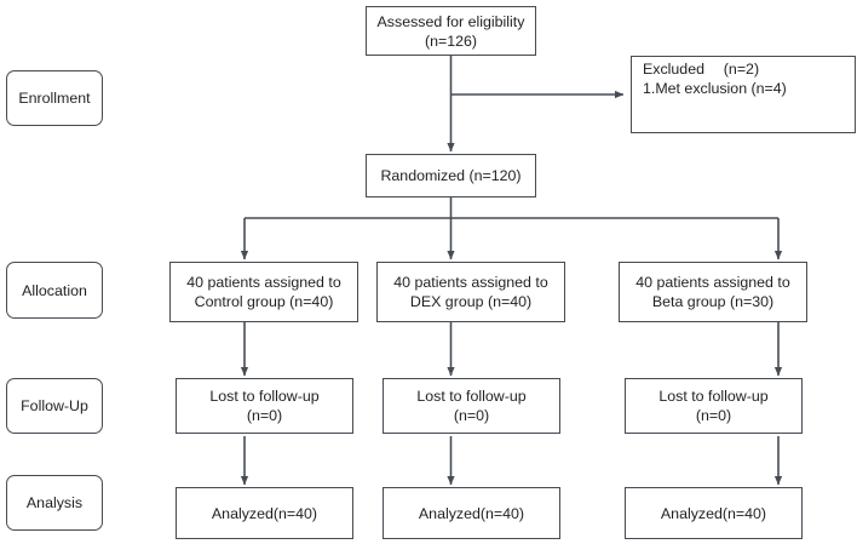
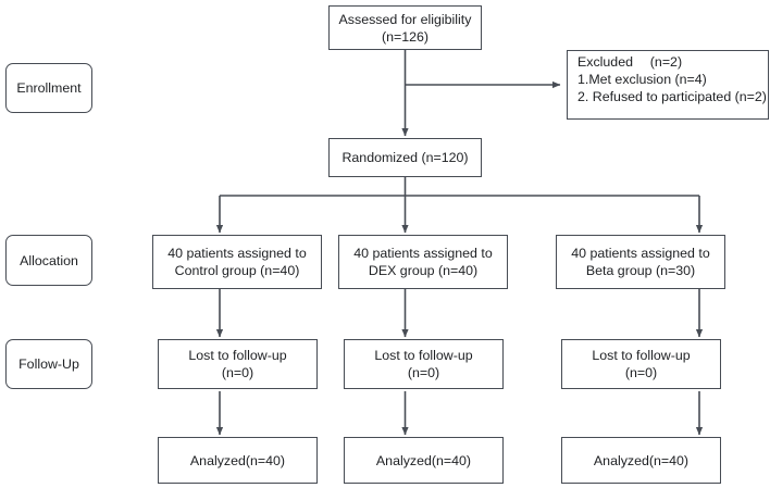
  Enrollment
  Allocation
  Follow-Up
- Analysis
  Assessed for eligibility
  (n=126)
  Excluded (n=2)
  1.Met exclusion (n=4)
+ 2. Refused to participated (n=2)
  Randomized (n=120)
  40 patients assigned to
  Control group (n=40)
  40 patients assigned to
  DEX group (n=40)
  40 patients assigned to
  Beta group (n=30)
  Lost to follow-up
  (n=0)
  Lost to follow-up
  (n=0)
  Lost to follow-up
  (n=0)
  Analyzed(n=40)
  Analyzed(n=40)
  Analyzed(n=40)
